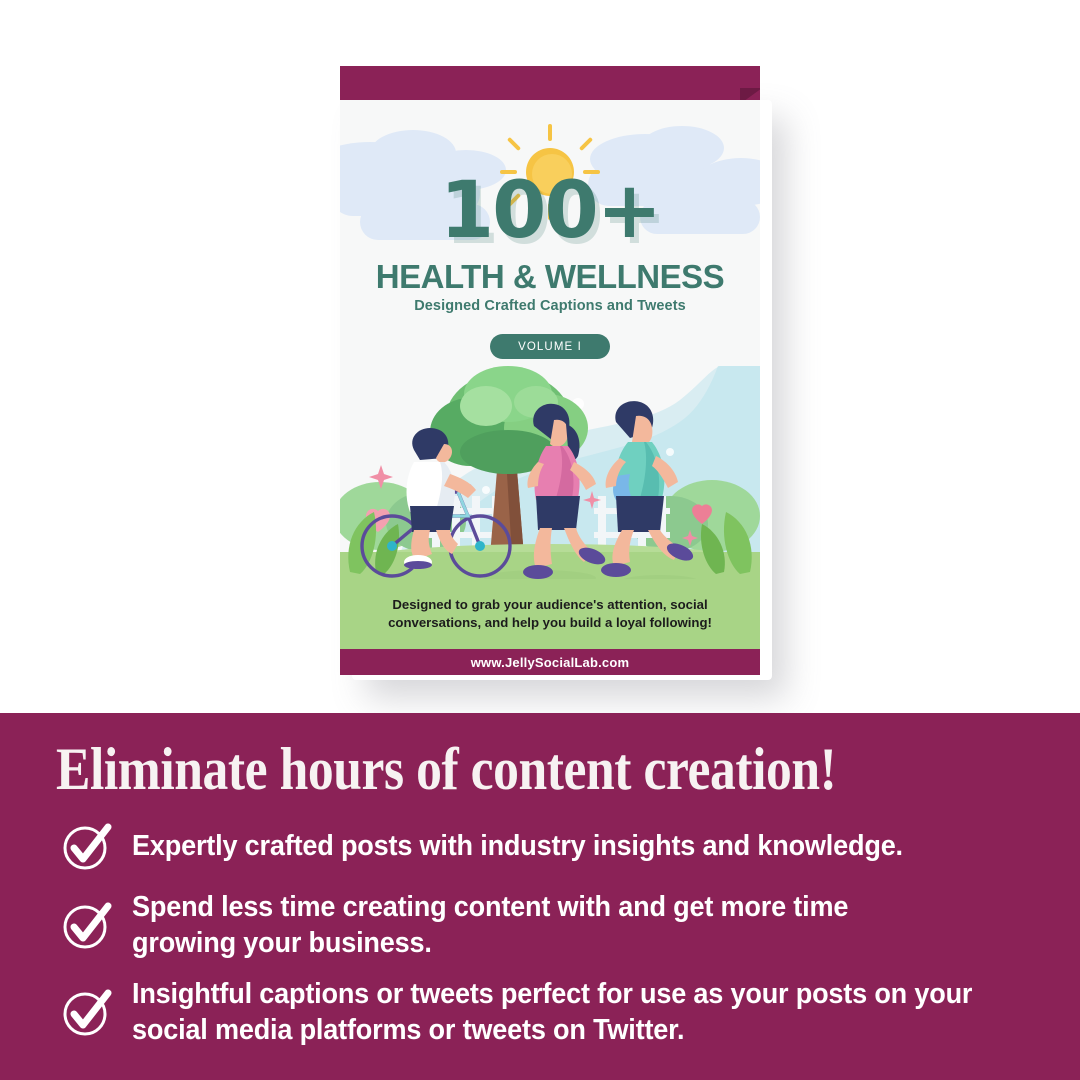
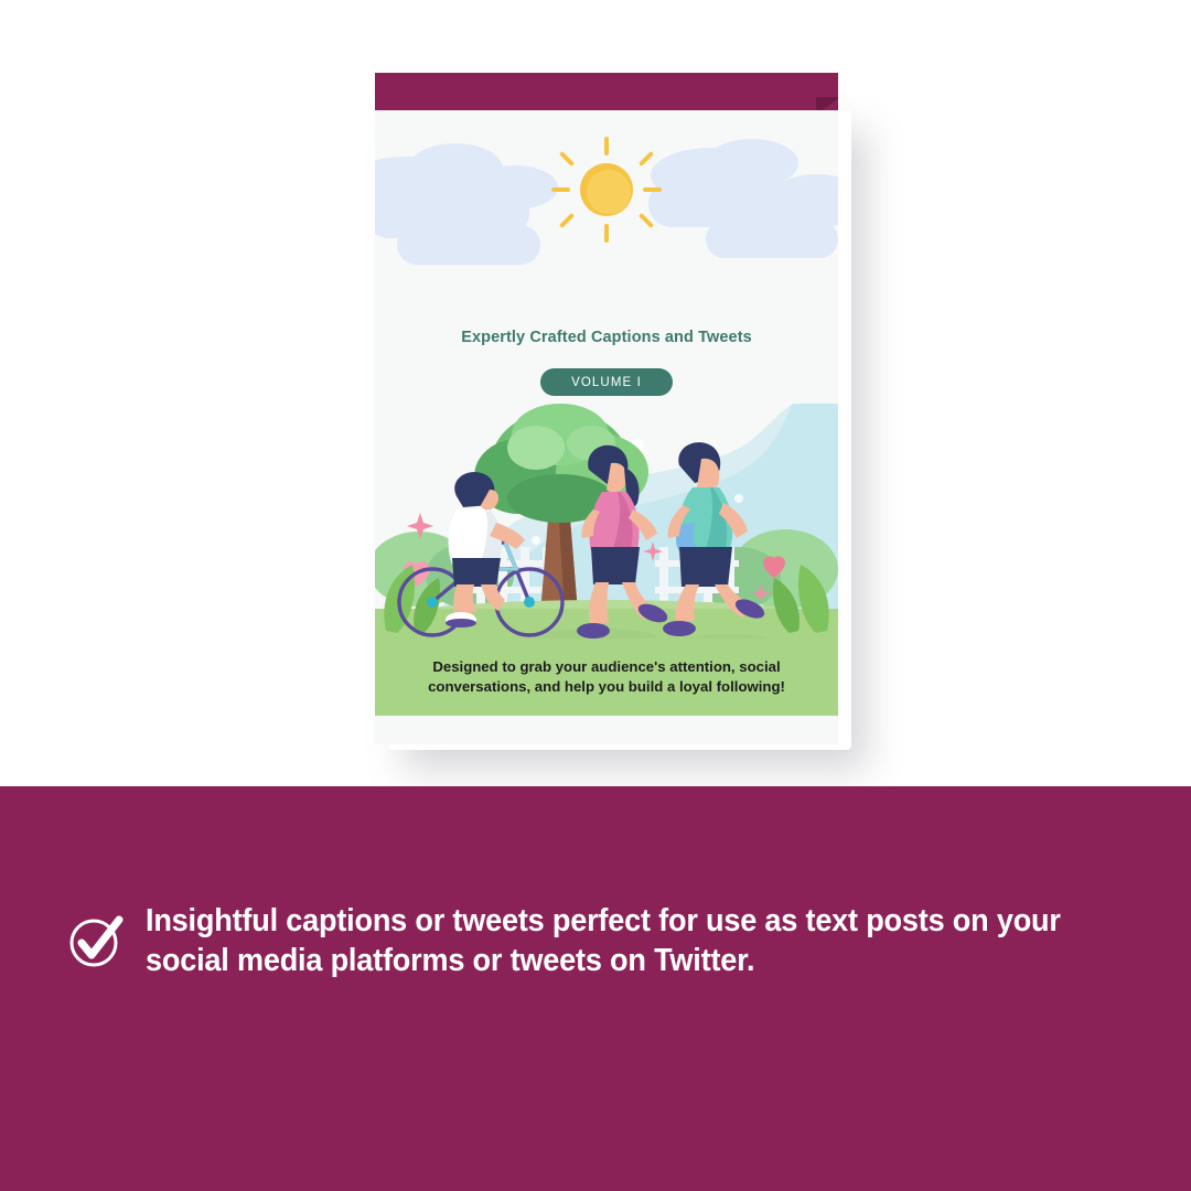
- 100+
- HEALTH & WELLNESS
- Designed Crafted Captions and Tweets
+ Expertly Crafted Captions and Tweets
  VOLUME I
  Designed to grab your audience's attention, social conversations, and help you build a loyal following!
- www.JellySocialLab.com
- Eliminate hours of content creation!
- Expertly crafted posts with industry insights and knowledge.
- Spend less time creating content with and get more time growing your business.
- Insightful captions or tweets perfect for use as your posts on your social media platforms or tweets on Twitter.
+ Insightful captions or tweets perfect for use as text posts on your social media platforms or tweets on Twitter.
